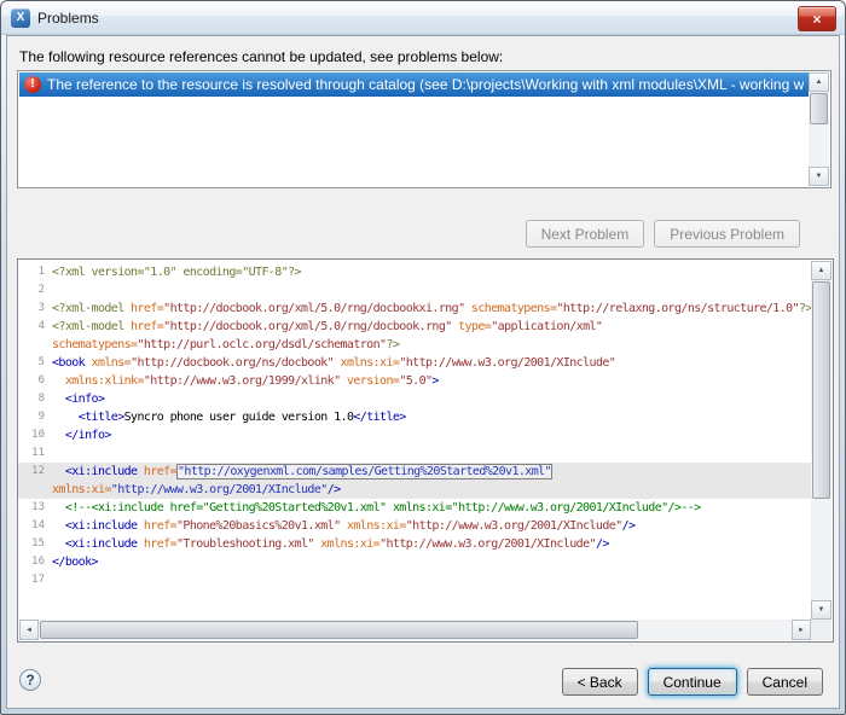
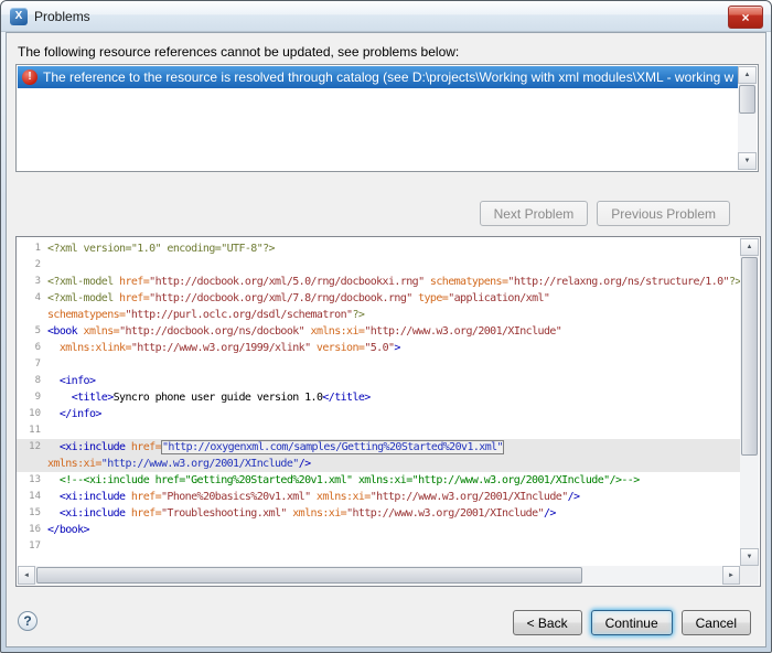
  X
  Problems
  ×
  The following resource references cannot be updated, see problems below:
  !
  The reference to the resource is resolved through catalog (see D:\projects\Working with xml modules\XML - working w
  Next Problem
  Previous Problem
  1
  <?xml version="1.0" encoding="UTF-8"?>
  2
  3
  <?xml-model href="http://docbook.org/xml/5.0/rng/docbookxi.rng" schematypens="http://relaxng.org/ns/structure/1.0"?>
  4
- <?xml-model href="http://docbook.org/xml/5.0/rng/docbook.rng" type="application/xml"
+ <?xml-model href="http://docbook.org/xml/7.8/rng/docbook.rng" type="application/xml"
  schematypens="http://purl.oclc.org/dsdl/schematron"?>
  5
  <book xmlns="http://docbook.org/ns/docbook" xmlns:xi="http://www.w3.org/2001/XInclude"
  6
  xmlns:xlink="http://www.w3.org/1999/xlink" version="5.0">
+ 7
  8
  <info>
  9
  <title>Syncro phone user guide version 1.0</title>
  10
  </info>
  11
  12
  <xi:include href="http://oxygenxml.com/samples/Getting%20Started%20v1.xml"
  xmlns:xi="http://www.w3.org/2001/XInclude"/>
  13
  <!--<xi:include href="Getting%20Started%20v1.xml" xmlns:xi="http://www.w3.org/2001/XInclude"/>-->
  14
  <xi:include href="Phone%20basics%20v1.xml" xmlns:xi="http://www.w3.org/2001/XInclude"/>
  15
  <xi:include href="Troubleshooting.xml" xmlns:xi="http://www.w3.org/2001/XInclude"/>
  16
  </book>
  17
  ?
  < Back
  Continue
  Cancel
